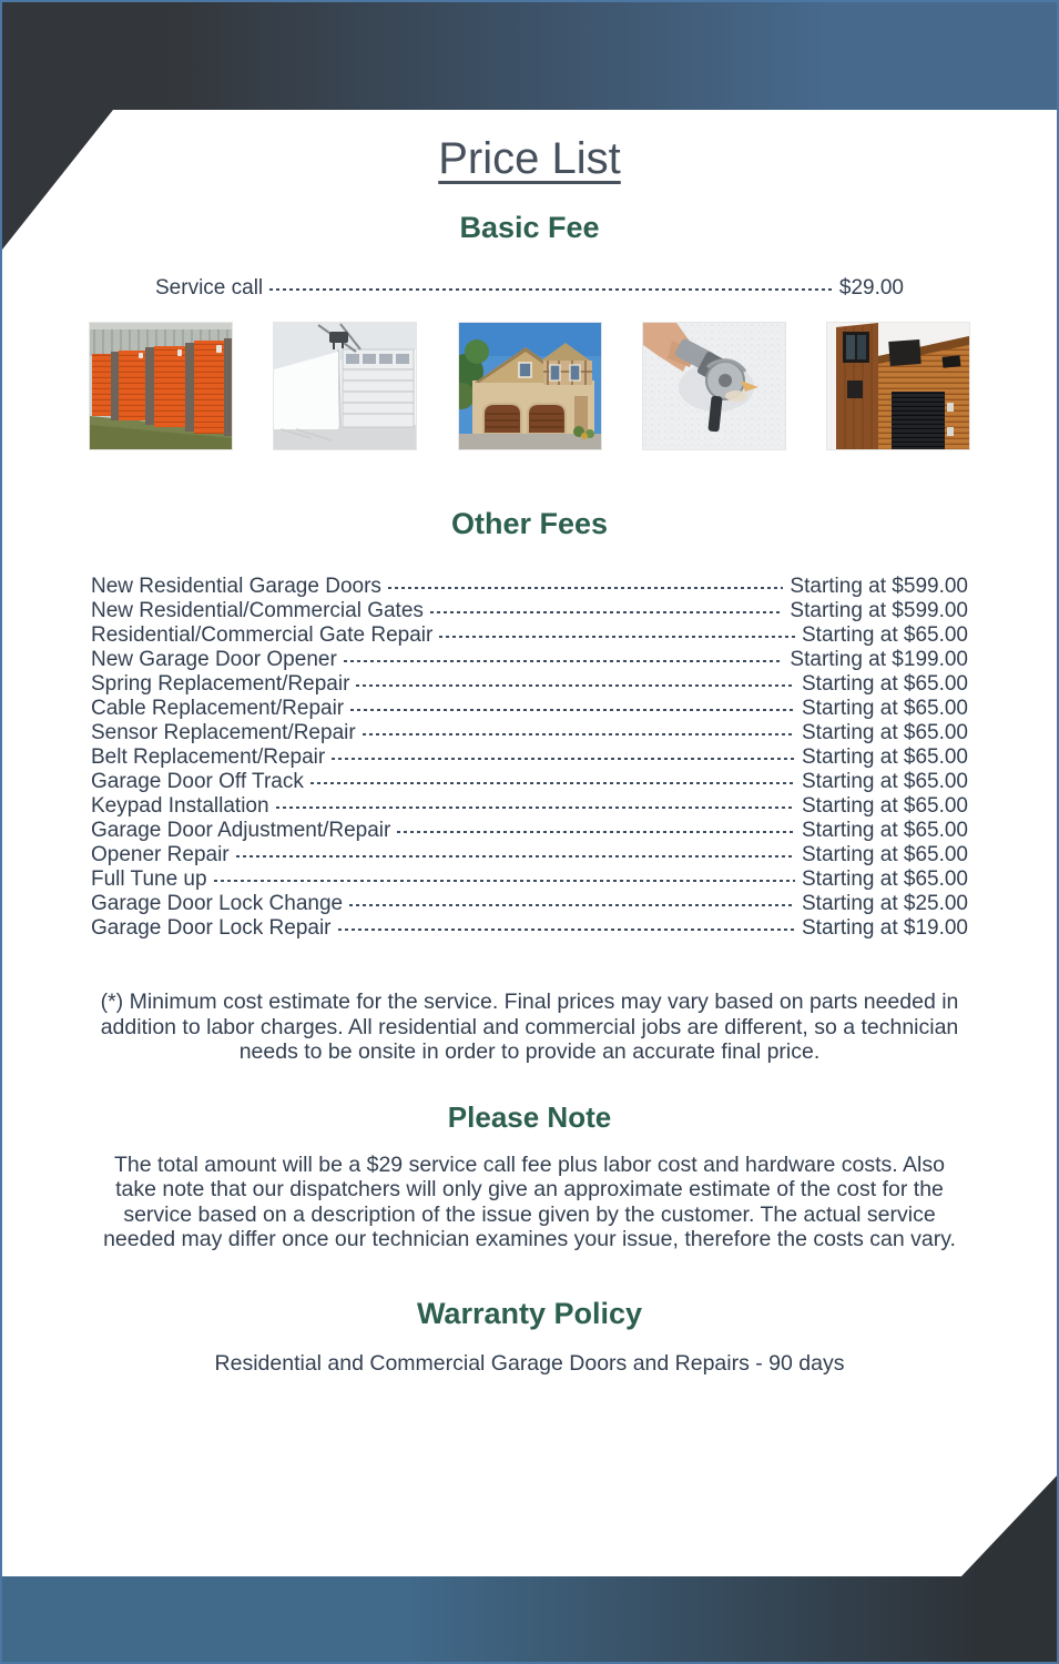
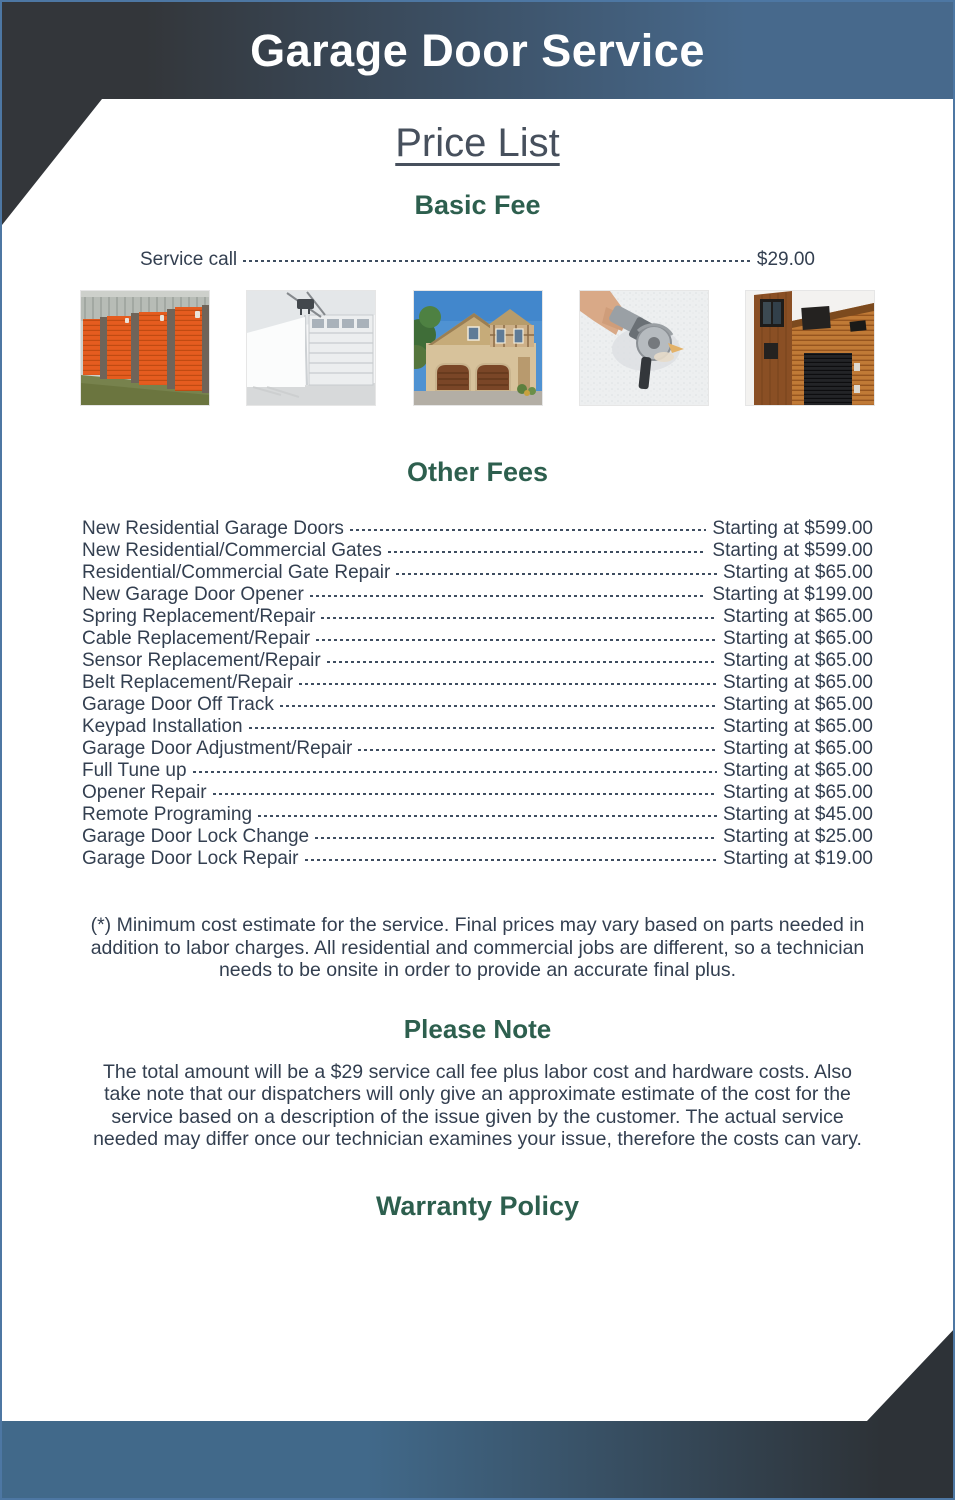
+ Garage Door Service
  Price List
  Basic Fee
  Service call
  $29.00
  Other Fees
  New Residential Garage Doors
  Starting at $599.00
  New Residential/Commercial Gates
  Starting at $599.00
  Residential/Commercial Gate Repair
  Starting at $65.00
  New Garage Door Opener
  Starting at $199.00
  Spring Replacement/Repair
  Starting at $65.00
  Cable Replacement/Repair
  Starting at $65.00
  Sensor Replacement/Repair
  Starting at $65.00
  Belt Replacement/Repair
  Starting at $65.00
  Garage Door Off Track
  Starting at $65.00
  Keypad Installation
  Starting at $65.00
  Garage Door Adjustment/Repair
  Starting at $65.00
- Opener Repair
+ Full Tune up
  Starting at $65.00
- Full Tune up
+ Opener Repair
  Starting at $65.00
+ Remote Programing
+ Starting at $45.00
  Garage Door Lock Change
  Starting at $25.00
  Garage Door Lock Repair
  Starting at $19.00
- (*) Minimum cost estimate for the service. Final prices may vary based on parts needed in addition to labor charges. All residential and commercial jobs are different, so a technician needs to be onsite in order to provide an accurate final price.
+ (*) Minimum cost estimate for the service. Final prices may vary based on parts needed in addition to labor charges. All residential and commercial jobs are different, so a technician needs to be onsite in order to provide an accurate final plus.
  Please Note
  The total amount will be a $29 service call fee plus labor cost and hardware costs. Also take note that our dispatchers will only give an approximate estimate of the cost for the service based on a description of the issue given by the customer. The actual service needed may differ once our technician examines your issue, therefore the costs can vary.
  Warranty Policy
- Residential and Commercial Garage Doors and Repairs - 90 days
